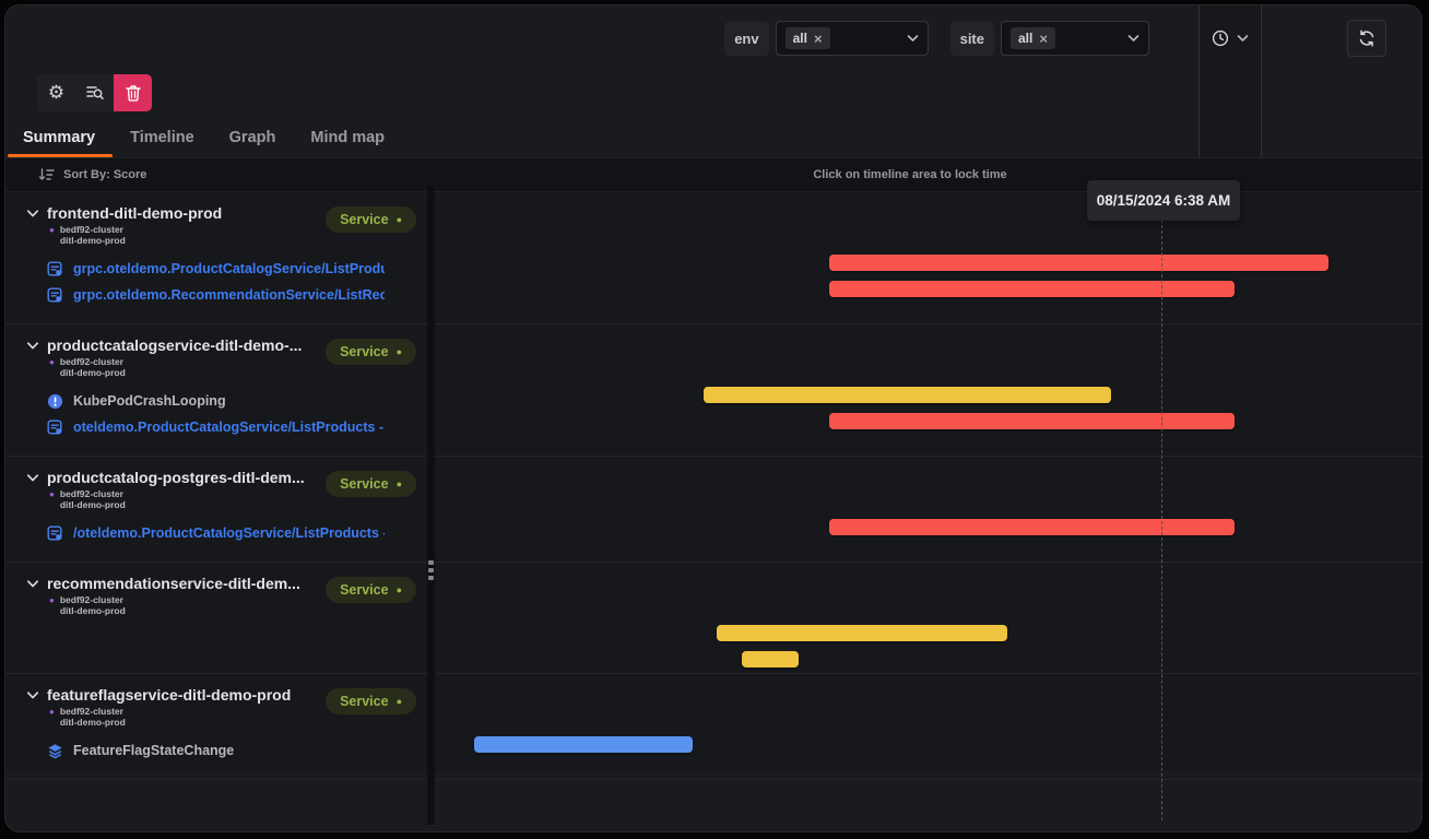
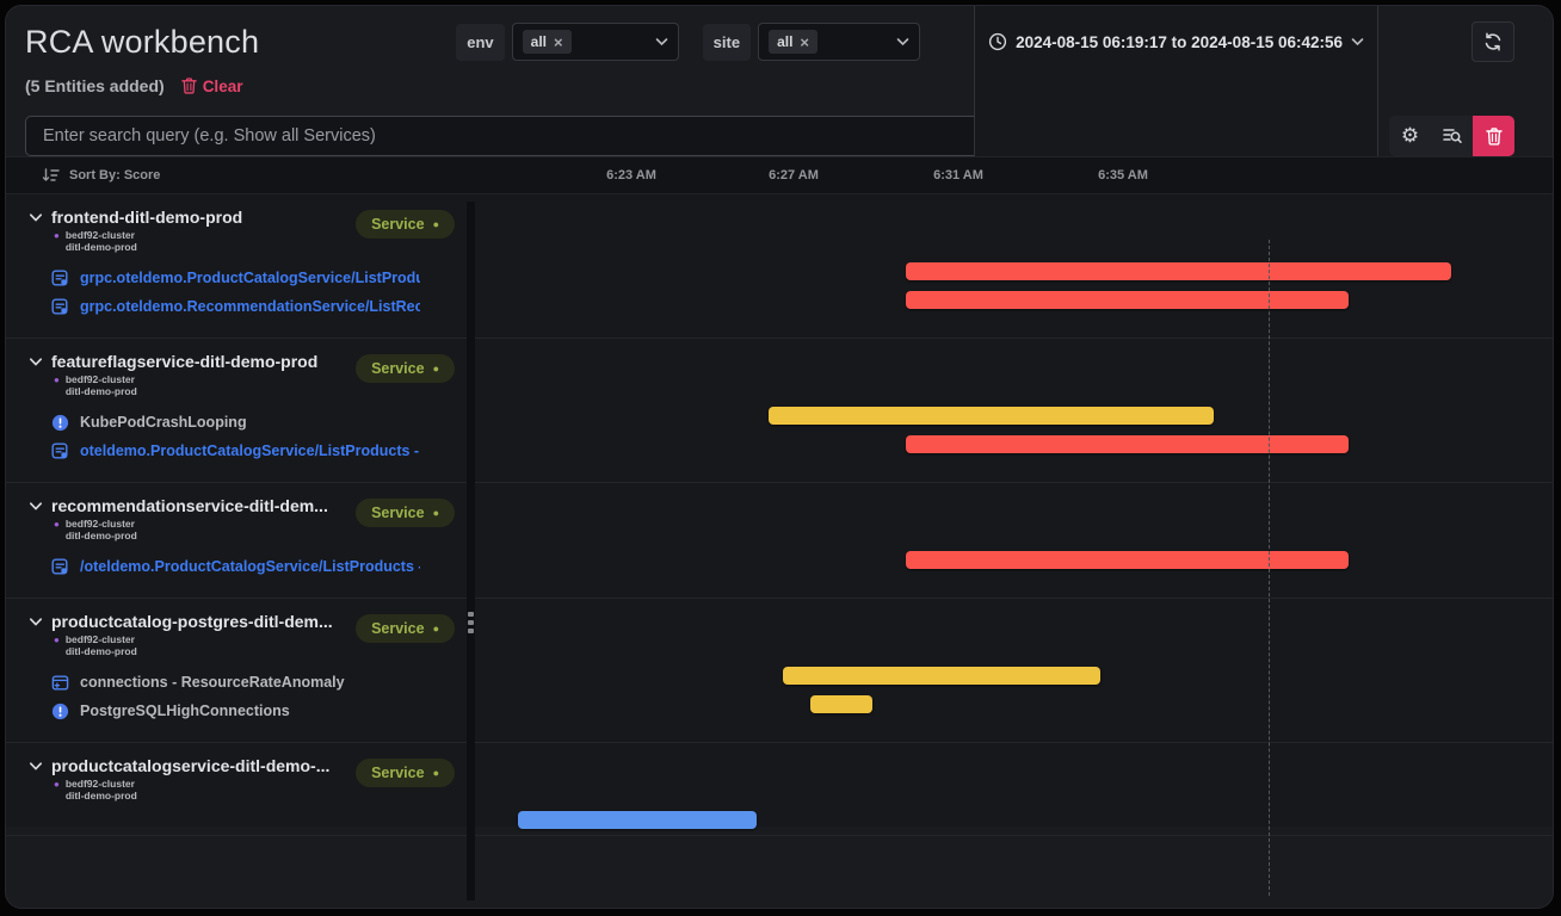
+ RCA workbench
  env
  all
  ×
  site
  all
  ×
+ 2024-08-15 06:19:17 to 2024-08-15 06:42:56
+ (5 Entities added)
+ Clear
+ Enter search query (e.g. Show all Services)
  ⚙
- Summary
- Timeline
- Graph
- Mind map
  Sort By: Score
+ 6:23 AM
+ 6:27 AM
+ 6:31 AM
+ 6:35 AM
  frontend-ditl-demo-prod
  ●
  bedf92-cluster
  ditl-demo-prod
  Service
  ●
  grpc.oteldemo.ProductCatalogService/ListProd
  grpc.oteldemo.RecommendationService/ListRec
- productcatalogservice-ditl-demo-...
+ featureflagservice-ditl-demo-prod
  ●
  bedf92-cluster
  ditl-demo-prod
  Service
  ●
  KubePodCrashLooping
  oteldemo.ProductCatalogService/ListProducts -
- productcatalog-postgres-ditl-dem...
+ recommendationservice-ditl-dem...
  ●
  bedf92-cluster
  ditl-demo-prod
  Service
  ●
  /oteldemo.ProductCatalogService/ListProducts
- recommendationservice-ditl-dem...
+ productcatalog-postgres-ditl-dem...
  ●
  bedf92-cluster
  ditl-demo-prod
  Service
  ●
+ connections - ResourceRateAnomaly
+ PostgreSQLHighConnections
- featureflagservice-ditl-demo-prod
+ productcatalogservice-ditl-demo-...
  ●
  bedf92-cluster
  ditl-demo-prod
  Service
  ●
- FeatureFlagStateChange
- Click on timeline area to lock time
- 08/15/2024 6:38 AM
